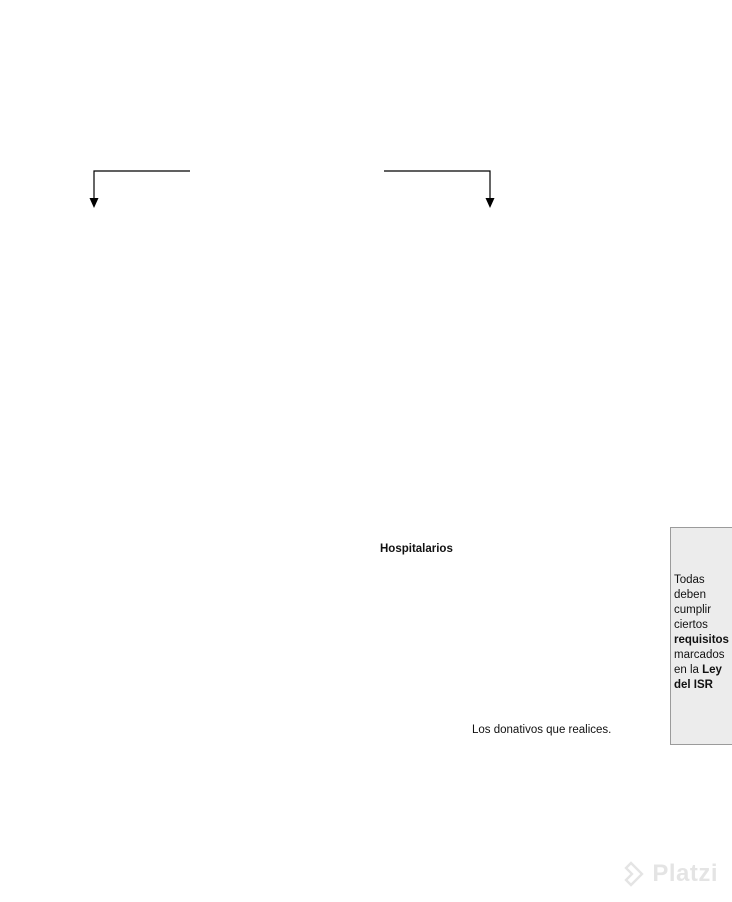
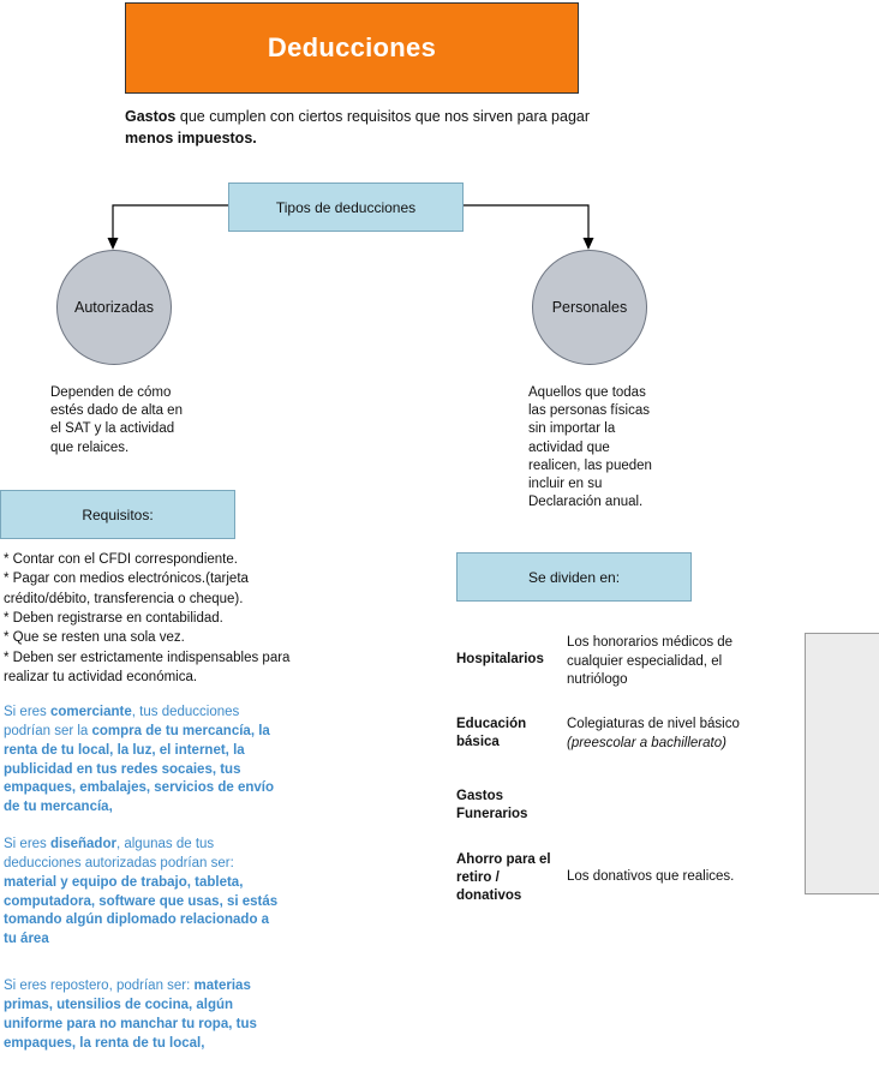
+ Deducciones
+ Gastos que cumplen con ciertos requisitos que nos sirven para pagar menos impuestos.
+ Tipos de deducciones
+ Autorizadas
+ Personales
+ Dependen de cómo estés dado de alta en el SAT y la actividad que relaices.
+ Aquellos que todas las personas físicas sin importar la actividad que realicen, las pueden incluir en su Declaración anual.
+ Requisitos:
+ * Contar con el CFDI correspondiente.
+ * Pagar con medios electrónicos.(tarjeta crédito/débito, transferencia o cheque).
+ * Deben registrarse en contabilidad.
+ * Que se resten una sola vez.
+ * Deben ser estrictamente indispensables para realizar tu actividad económica.
+ Si eres comerciante, tus deducciones podrían ser la compra de tu mercancía, la renta de tu local, la luz, el internet, la publicidad en tus redes socaies, tus empaques, embalajes, servicios de envío de tu mercancía,
+ Si eres diseñador, algunas de tus deducciones autorizadas podrían ser: material y equipo de trabajo, tableta, computadora, software que usas, si estás tomando algún diplomado relacionado a tu área
+ Si eres repostero, podrían ser: materias primas, utensilios de cocina, algún uniforme para no manchar tu ropa, tus empaques, la renta de tu local,
+ Se dividen en:
  Hospitalarios
+ Los honorarios médicos de cualquier especialidad, el nutriólogo
+ Educación básica
+ Colegiaturas de nivel básico
+ (preescolar a bachillerato)
+ Gastos Funerarios
+ Ahorro para el retiro / donativos
  Los donativos que realices.
- Todas deben cumplir ciertos requisitos marcados en la Ley del ISR
- Platzi
